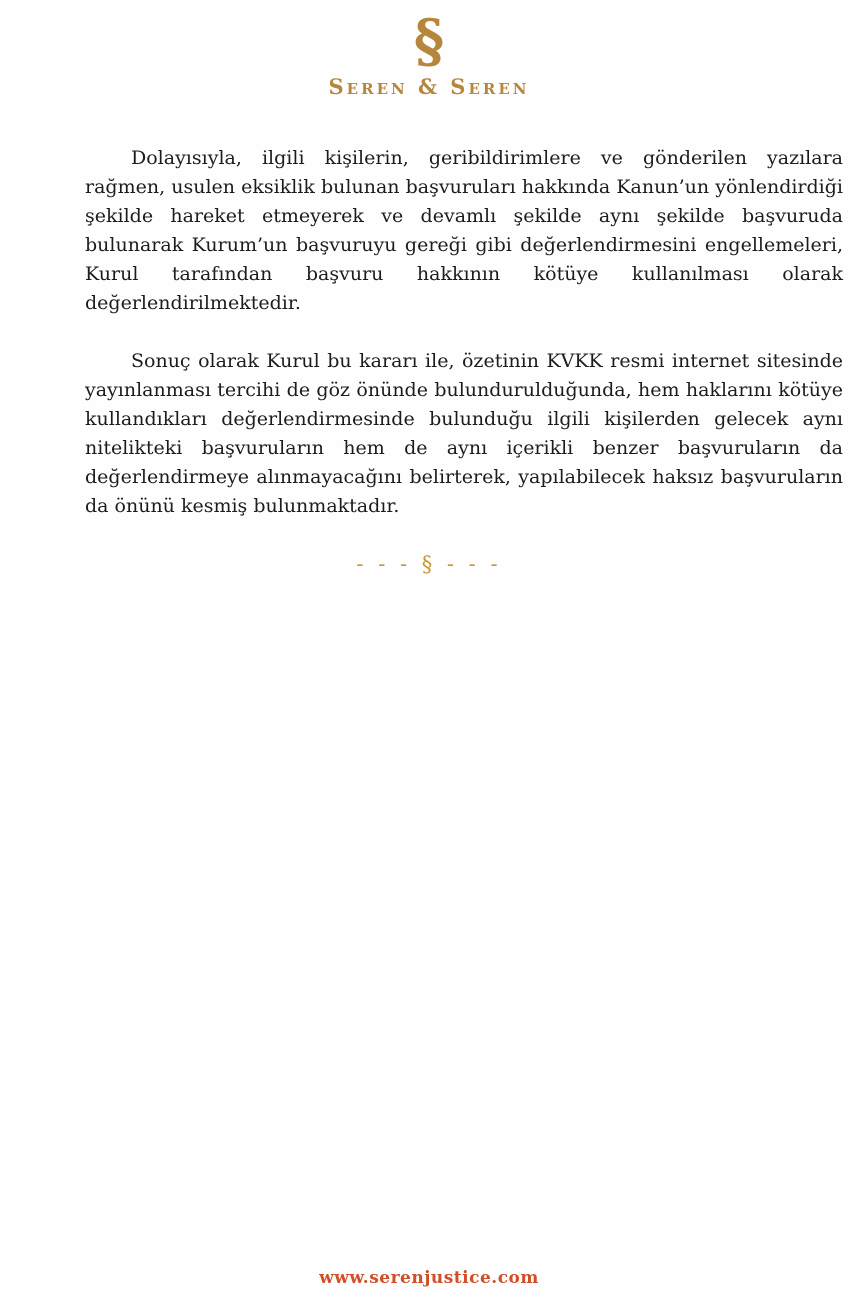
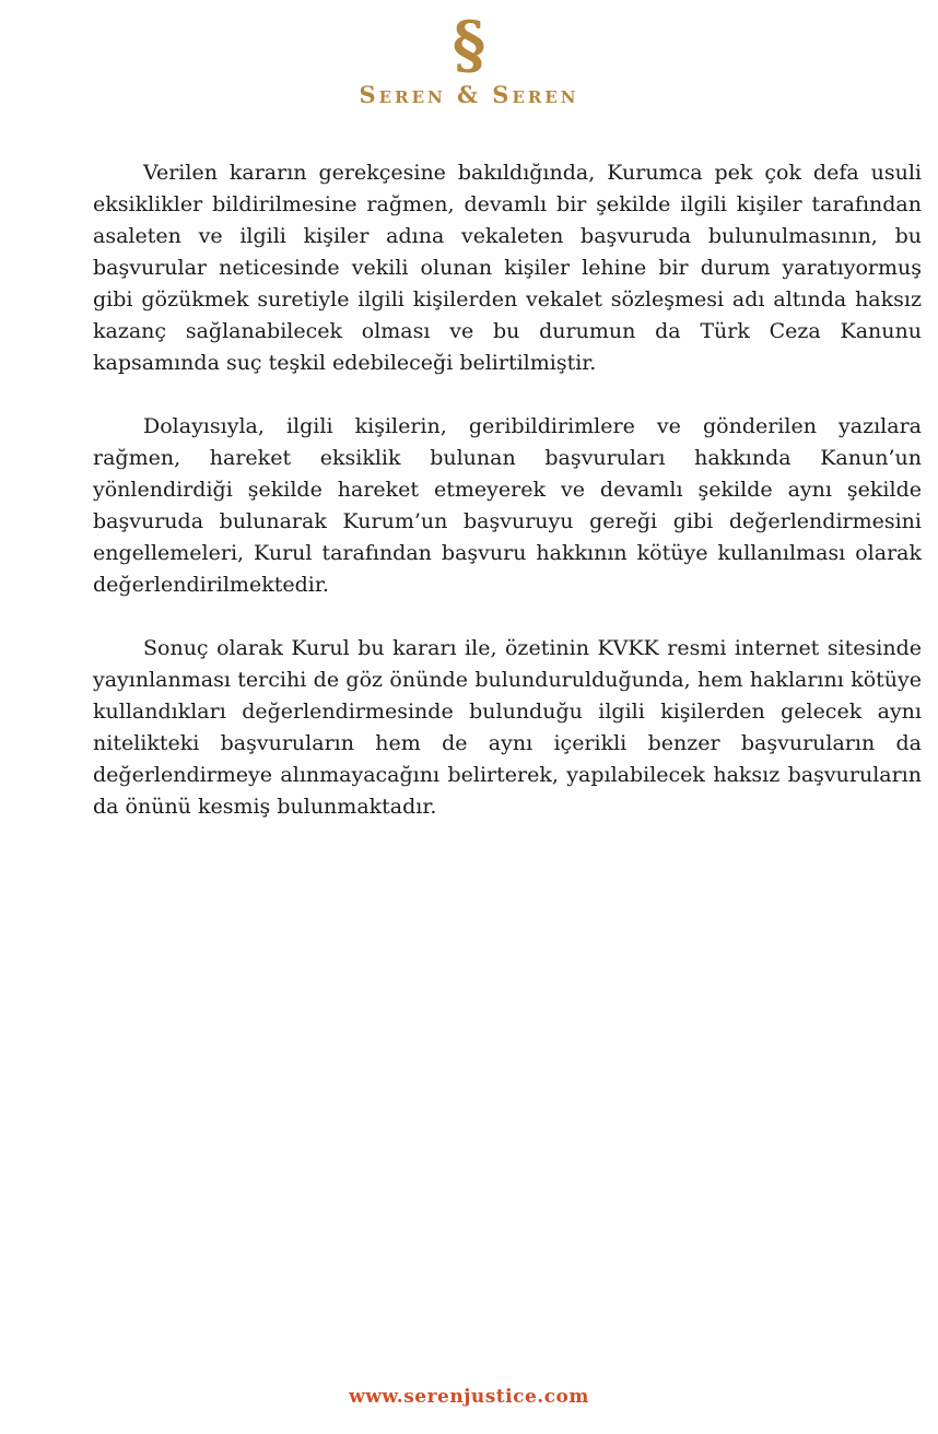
  §
  Seren & Seren
+ Verilen kararın gerekçesine bakıldığında, Kurumca pek çok defa usuli eksiklikler bildirilmesine rağmen, devamlı bir şekilde ilgili kişiler tarafından asaleten ve ilgili kişiler adına vekaleten başvuruda bulunulmasının, bu başvurular neticesinde vekili olunan kişiler lehine bir durum yaratıyormuş gibi gözükmek suretiyle ilgili kişilerden vekalet sözleşmesi adı altında haksız kazanç sağlanabilecek olması ve bu durumun da Türk Ceza Kanunu kapsamında suç teşkil edebileceği belirtilmiştir.
- Dolayısıyla, ilgili kişilerin, geribildirimlere ve gönderilen yazılara rağmen, usulen eksiklik bulunan başvuruları hakkında Kanun’un yönlendirdiği şekilde hareket etmeyerek ve devamlı şekilde aynı şekilde başvuruda bulunarak Kurum’un başvuruyu gereği gibi değerlendirmesini engellemeleri, Kurul tarafından başvuru hakkının kötüye kullanılması olarak değerlendirilmektedir.
+ Dolayısıyla, ilgili kişilerin, geribildirimlere ve gönderilen yazılara rağmen, hareket eksiklik bulunan başvuruları hakkında Kanun’un yönlendirdiği şekilde hareket etmeyerek ve devamlı şekilde aynı şekilde başvuruda bulunarak Kurum’un başvuruyu gereği gibi değerlendirmesini engellemeleri, Kurul tarafından başvuru hakkının kötüye kullanılması olarak değerlendirilmektedir.
  Sonuç olarak Kurul bu kararı ile, özetinin KVKK resmi internet sitesinde yayınlanması tercihi de göz önünde bulundurulduğunda, hem haklarını kötüye kullandıkları değerlendirmesinde bulunduğu ilgili kişilerden gelecek aynı nitelikteki başvuruların hem de aynı içerikli benzer başvuruların da değerlendirmeye alınmayacağını belirterek, yapılabilecek haksız başvuruların da önünü kesmiş bulunmaktadır.
- - - - § - - -
  www.serenjustice.com
